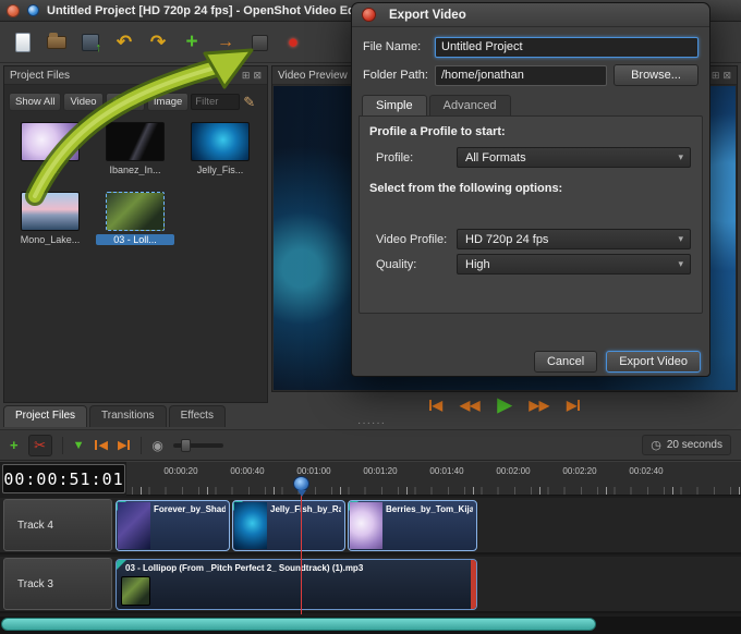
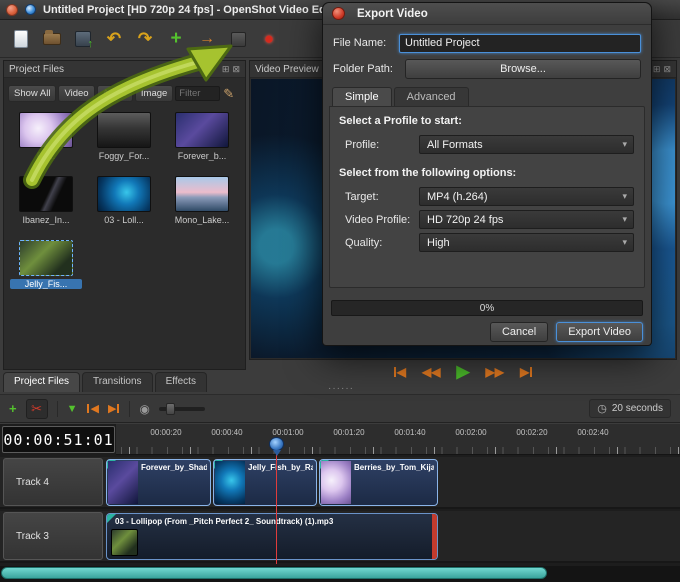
  Untitled Project [HD 720p 24 fps] - OpenShot Video E
  ↶
  ↷
  +
  →
  ●
  Project Files
  ⊞
  ⊠
  Show All
  Video
  Image
  Filter
  ✎
+ Foggy_For...
+ Forever_b...
  Ibanez_In...
- Jelly_Fis...
+ 03 - Loll...
  Mono_Lake...
- 03 - Loll...
+ Jelly_Fis...
  Video Preview
  ⊞
  ⊠
  ◀
  ◀◀
  ▶
  ▶▶
  ▶
  ······
  Project Files
  Transitions
  Effects
  +
  ✂
  ▼
  ◀
  ▶
  ◉
  ◷
  20 seconds
  00:00:51:01
  00:00:20
  00:00:40
  00:01:00
  00:01:20
  00:01:40
  00:02:00
  00:02:20
  00:02:40
  Track 4
  Forever_by_Shad
  Berries_by_Tom_Kija
  Track 3
  03 - Lollipop (From _Pitch Perfect 2_ Soundtrack) (1).mp3
  Export Video
  File Name:
  Untitled Project
  Folder Path:
- /home/jonathan
  Browse...
  Simple
  Advanced
- Profile a Profile to start:
+ Select a Profile to start:
  Profile:
  All Formats
  Select from the following options:
+ Target:
+ MP4 (h.264)
  Video Profile:
  HD 720p 24 fps
  Quality:
  High
+ 0%
  Cancel
  Export Video
